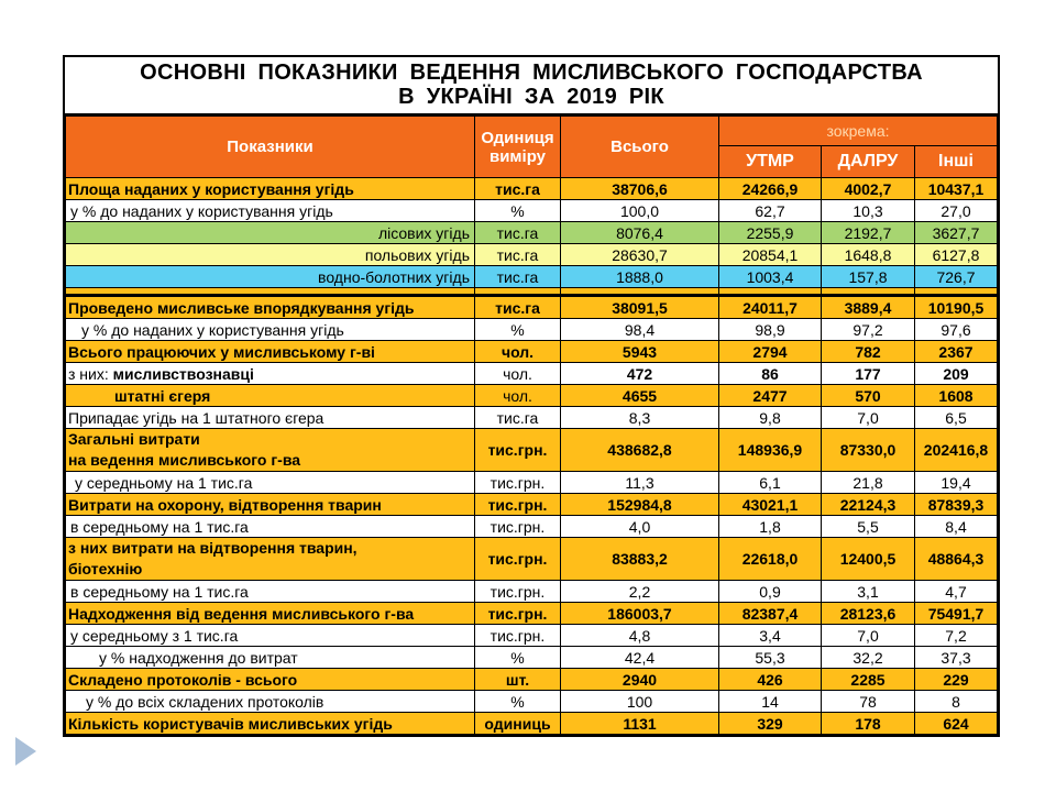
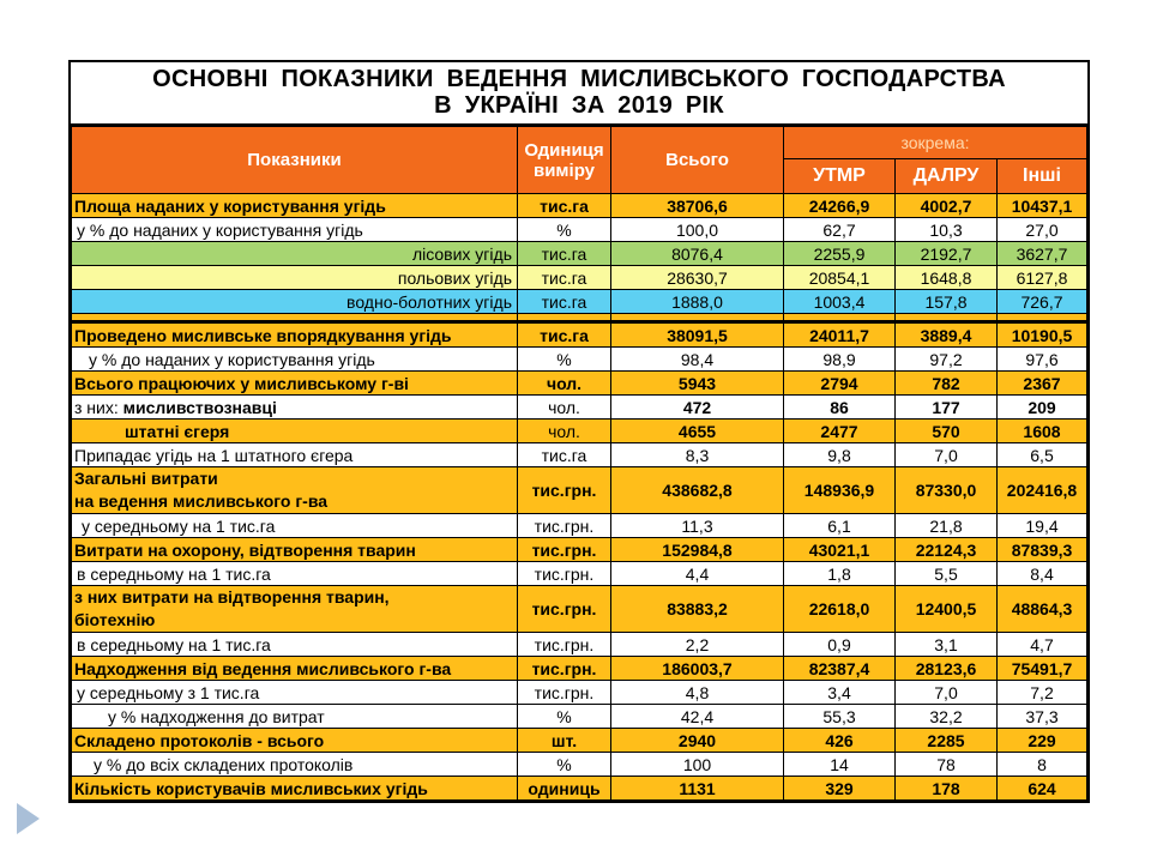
  ОСНОВНІ ПОКАЗНИКИ ВЕДЕННЯ МИСЛИВСЬКОГО ГОСПОДАРСТВА
  В УКРАЇНІ ЗА 2019 РІК
  Показники	Одиниця виміру	Всього	зокрема:
  УТМР	ДАЛРУ	Інші
  Площа наданих у користування угідь	тис.га	38706,6	24266,9	4002,7	10437,1
  у % до наданих у користування угідь	%	100,0	62,7	10,3	27,0
  лісових угідь	тис.га	8076,4	2255,9	2192,7	3627,7
  польових угідь	тис.га	28630,7	20854,1	1648,8	6127,8
  водно-болотних угідь	тис.га	1888,0	1003,4	157,8	726,7
  Проведено мисливське впорядкування угідь	тис.га	38091,5	24011,7	3889,4	10190,5
  у % до наданих у користування угідь	%	98,4	98,9	97,2	97,6
  Всього працюючих у мисливському г-ві	чол.	5943	2794	782	2367
  з них: мисливствознавці	чол.	472	86	177	209
  штатні єгеря	чол.	4655	2477	570	1608
  Припадає угідь на 1 штатного єгера	тис.га	8,3	9,8	7,0	6,5
  Загальні витратина ведення мисливського г-ва	тис.грн.	438682,8	148936,9	87330,0	202416,8
  у середньому на 1 тис.га	тис.грн.	11,3	6,1	21,8	19,4
  Витрати на охорону, відтворення тварин	тис.грн.	152984,8	43021,1	22124,3	87839,3
- в середньому на 1 тис.га	тис.грн.	4,0	1,8	5,5	8,4
+ в середньому на 1 тис.га	тис.грн.	4,4	1,8	5,5	8,4
  з них витрати на відтворення тварин,біотехнію	тис.грн.	83883,2	22618,0	12400,5	48864,3
  в середньому на 1 тис.га	тис.грн.	2,2	0,9	3,1	4,7
  Надходження від ведення мисливського г-ва	тис.грн.	186003,7	82387,4	28123,6	75491,7
  у середньому з 1 тис.га	тис.грн.	4,8	3,4	7,0	7,2
  у % надходження до витрат	%	42,4	55,3	32,2	37,3
  Складено протоколів - всього	шт.	2940	426	2285	229
  у % до всіх складених протоколів	%	100	14	78	8
  Кількість користувачів мисливських угідь	одиниць	1131	329	178	624
